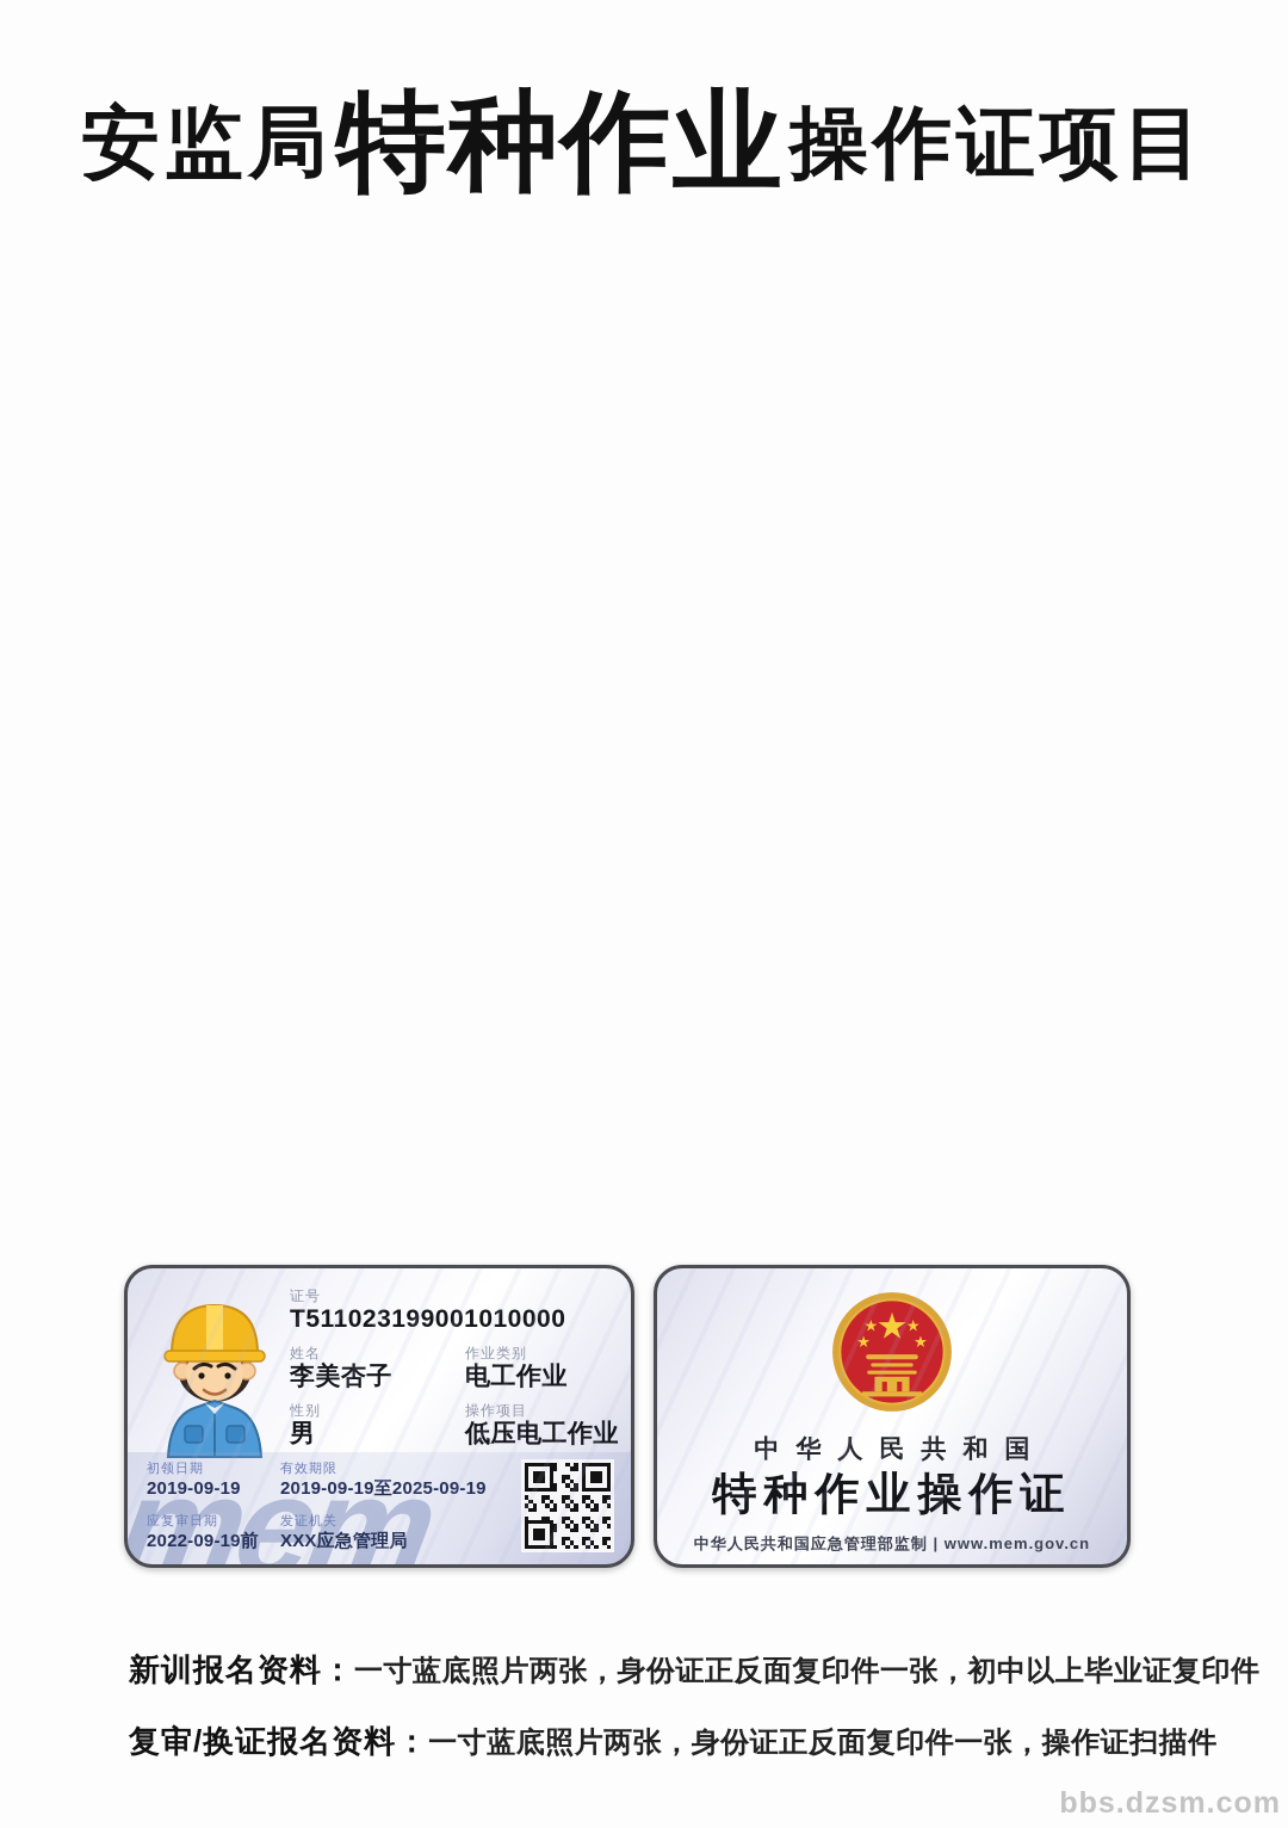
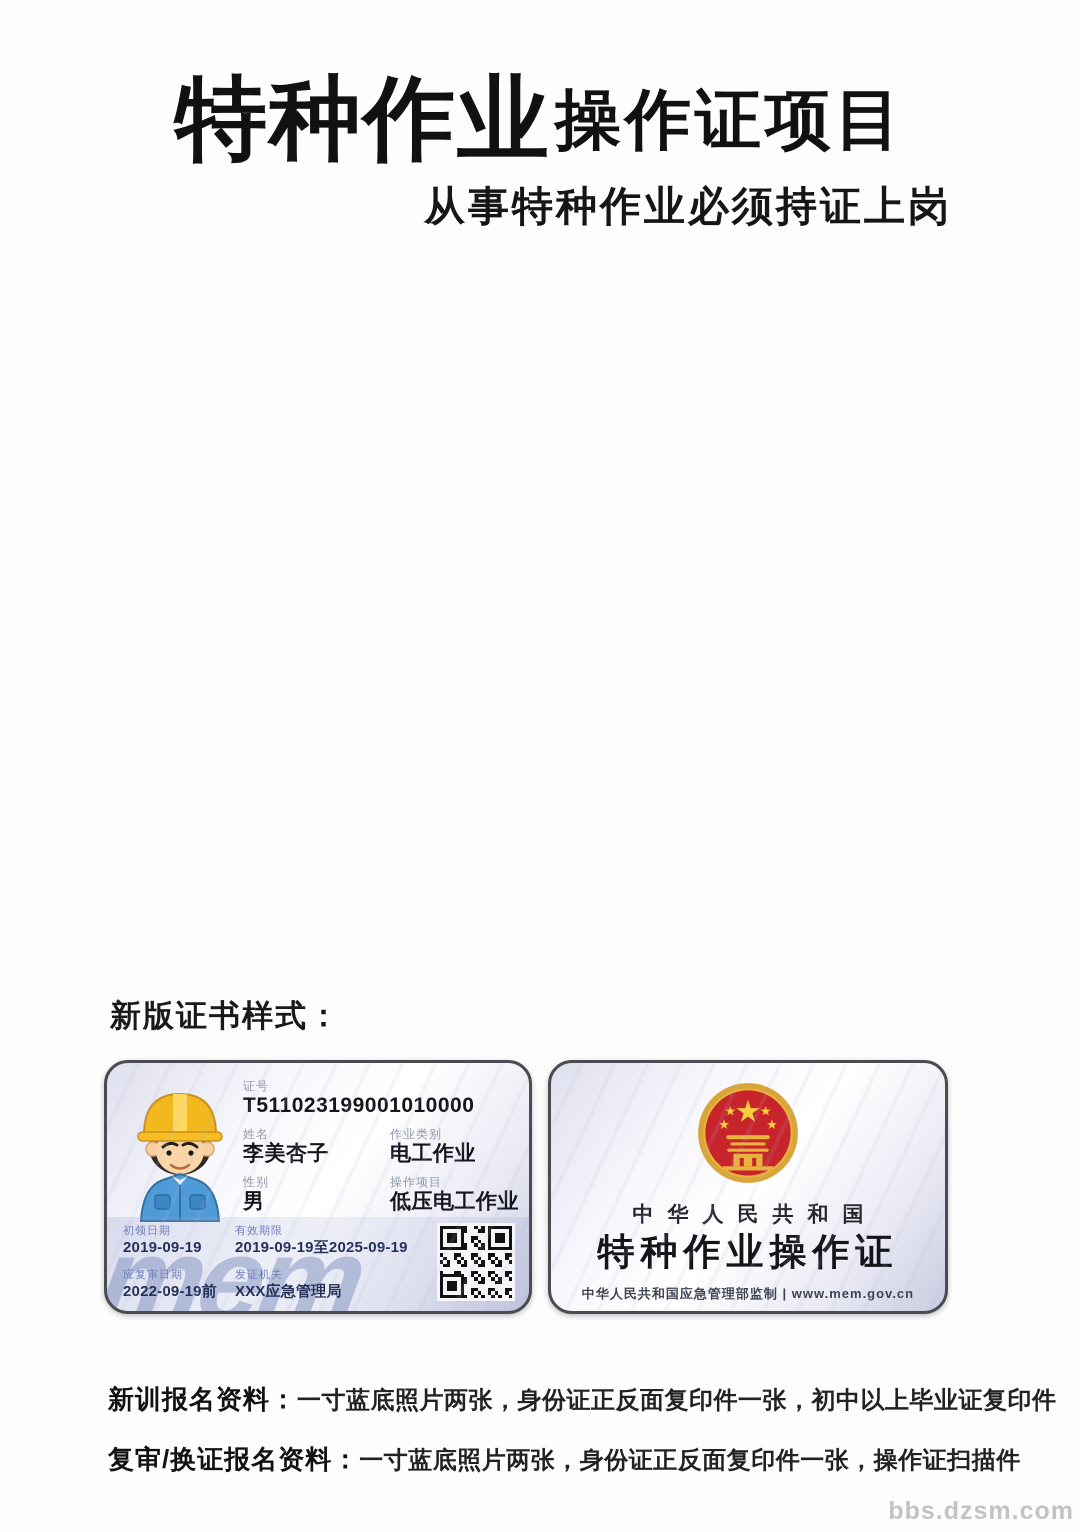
- 安监局
  特种作业
  操作证项目
+ 从事特种作业必须持证上岗
+ 新版证书样式：
  新训报名资料：一寸蓝底照片两张，身份证正反面复印件一张，初中以上毕业证复印件
  复审/换证报名资料：一寸蓝底照片两张，身份证正反面复印件一张，操作证扫描件
  bbs.dzsm.com
